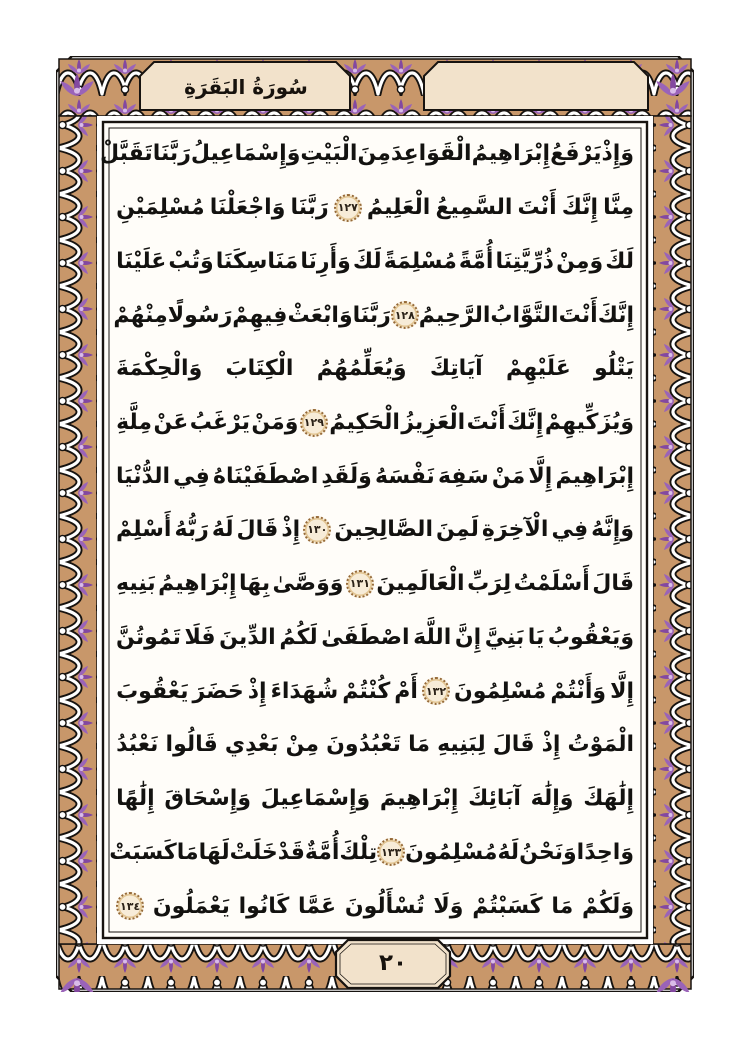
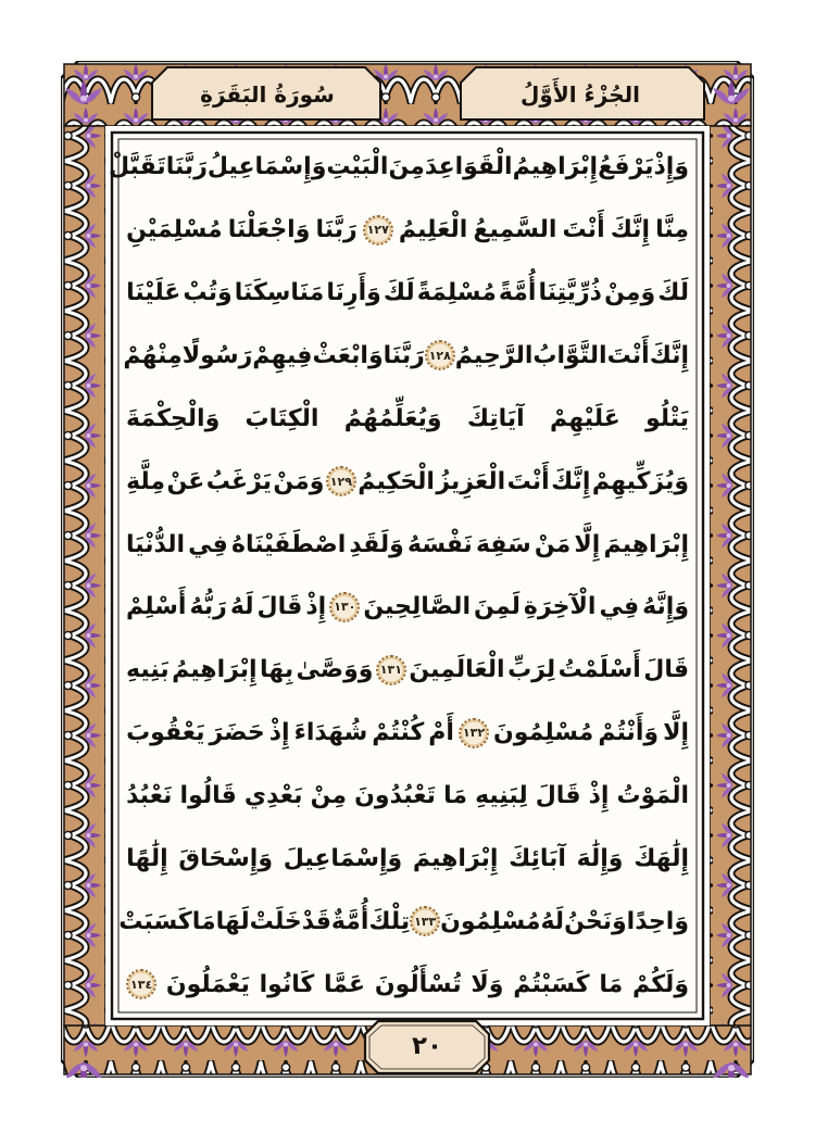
  سُورَةُ البَقَرَةِ
+ الجُزْءُ الأَوَّلُ
  وَإِذْ
  يَرْفَعُ
  إِبْرَاهِيمُ
  الْقَوَاعِدَ
  مِنَ
  الْبَيْتِ
  وَإِسْمَاعِيلُ
  رَبَّنَا
  تَقَبَّلْ
  مِنَّا
  إِنَّكَ
  أَنْتَ
  السَّمِيعُ
  الْعَلِيمُ
  ١٢٧
  رَبَّنَا
  وَاجْعَلْنَا
  مُسْلِمَيْنِ
  لَكَ
  وَمِنْ
  ذُرِّيَّتِنَا
  أُمَّةً
  مُسْلِمَةً
  لَكَ
  وَأَرِنَا
  مَنَاسِكَنَا
  وَتُبْ
  عَلَيْنَا
  إِنَّكَ
  أَنْتَ
  التَّوَّابُ
  الرَّحِيمُ
  ١٢٨
  رَبَّنَا
  وَابْعَثْ
  فِيهِمْ
  رَسُولًا
  مِنْهُمْ
  يَتْلُو
  عَلَيْهِمْ
  آيَاتِكَ
  وَيُعَلِّمُهُمُ
  الْكِتَابَ
  وَالْحِكْمَةَ
  وَيُزَكِّيهِمْ
  إِنَّكَ
  أَنْتَ
  الْعَزِيزُ
  الْحَكِيمُ
  ١٢٩
  وَمَنْ
  يَرْغَبُ
  عَنْ
  مِلَّةِ
  إِبْرَاهِيمَ
  إِلَّا
  مَنْ
  سَفِهَ
  نَفْسَهُ
  وَلَقَدِ
  اصْطَفَيْنَاهُ
  فِي
  الدُّنْيَا
  وَإِنَّهُ
  فِي
  الْآخِرَةِ
  لَمِنَ
  الصَّالِحِينَ
  ١٣٠
  إِذْ
  قَالَ
  لَهُ
  رَبُّهُ
  أَسْلِمْ
  قَالَ
  أَسْلَمْتُ
  لِرَبِّ
  الْعَالَمِينَ
  ١٣١
  وَوَصَّىٰ
  بِهَا
  إِبْرَاهِيمُ
  بَنِيهِ
- وَيَعْقُوبُ
- يَا
- بَنِيَّ
- إِنَّ
- اللَّهَ
- اصْطَفَىٰ
- لَكُمُ
- الدِّينَ
- فَلَا
- تَمُوتُنَّ
  إِلَّا
  وَأَنْتُمْ
  مُسْلِمُونَ
  ١٣٢
  أَمْ
  كُنْتُمْ
  شُهَدَاءَ
  إِذْ
  حَضَرَ
  يَعْقُوبَ
  الْمَوْتُ
  إِذْ
  قَالَ
  لِبَنِيهِ
  مَا
  تَعْبُدُونَ
  مِنْ
  بَعْدِي
  قَالُوا
  نَعْبُدُ
  إِلَٰهَكَ
  وَإِلَٰهَ
  آبَائِكَ
  إِبْرَاهِيمَ
  وَإِسْمَاعِيلَ
  وَإِسْحَاقَ
  إِلَٰهًا
  وَاحِدًا
  وَنَحْنُ
  لَهُ
  مُسْلِمُونَ
  ١٣٣
  تِلْكَ
  أُمَّةٌ
  قَدْ
  خَلَتْ
  لَهَا
  مَا
  كَسَبَتْ
  وَلَكُمْ
  مَا
  كَسَبْتُمْ
  وَلَا
  تُسْأَلُونَ
  عَمَّا
  كَانُوا
  يَعْمَلُونَ
  ١٣٤
  ٢٠
